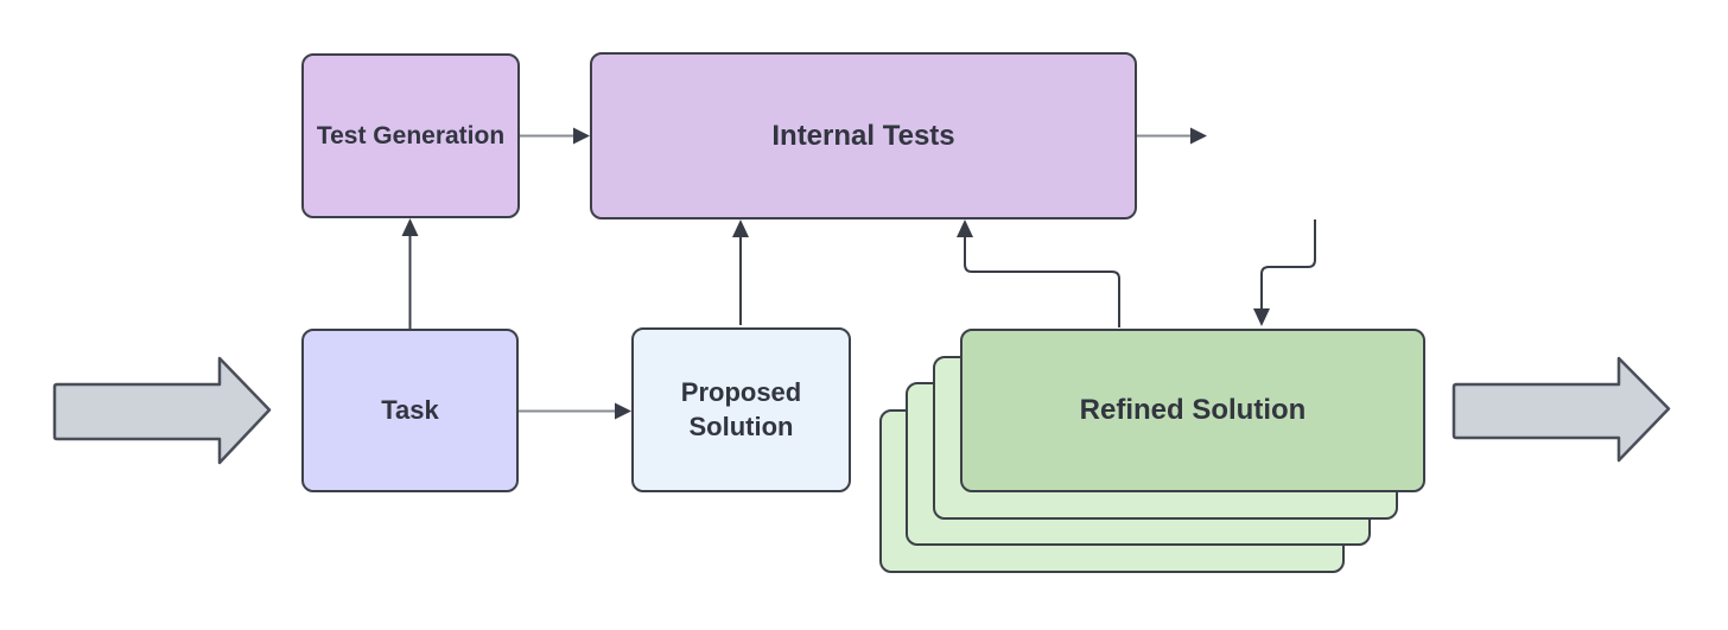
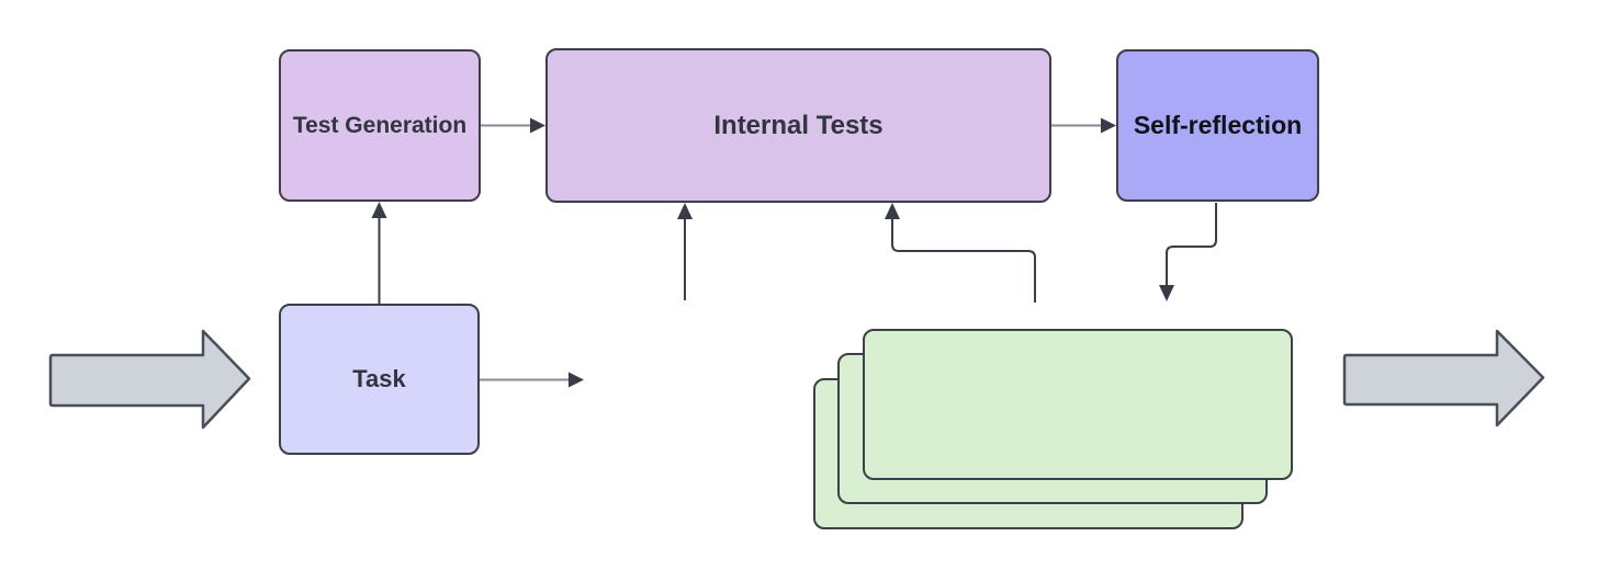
  Test Generation
  Internal Tests
+ Self-reflection
  Task
- Proposed Solution
- Refined Solution
